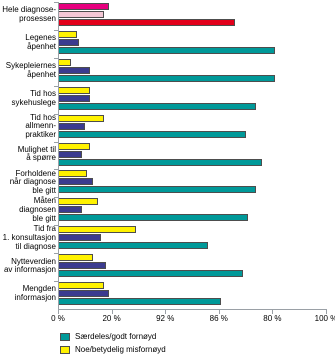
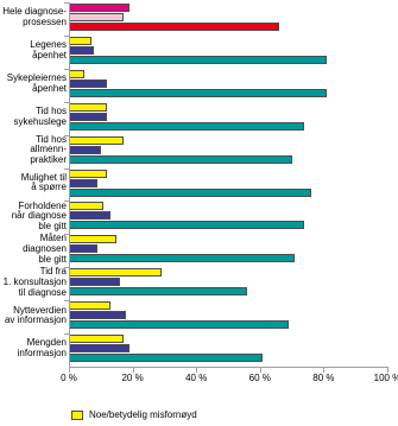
  Hele diagnose-
  prosessen
  Legenes
  åpenhet
  Sykepleiernes
  åpenhet
  Tid hos
  sykehuslege
  Tid hos
  allmenn-
  praktiker
  Mulighet til
  å spørre
  Forholdene
  når diagnose
  ble gitt
  Måten
  diagnosen
  ble gitt
  Tid fra
  1. konsultasjon
  til diagnose
  Nytteverdien
  av informasjon
  Mengden
  informasjon
  0 %
  20 %
- 92 %
+ 40 %
- 86 %
+ 60 %
  80 %
  100 %
- Særdeles/godt fornøyd
  Noe/betydelig misfornøyd
